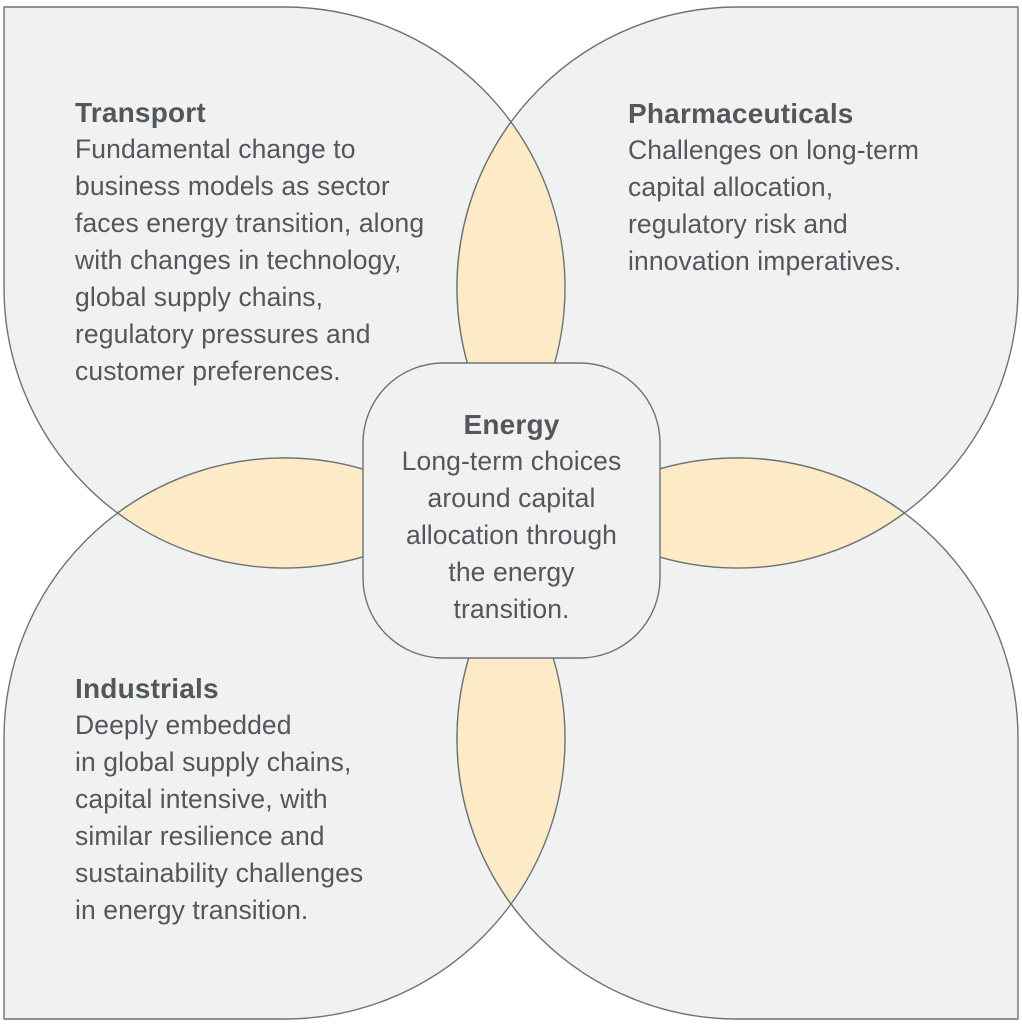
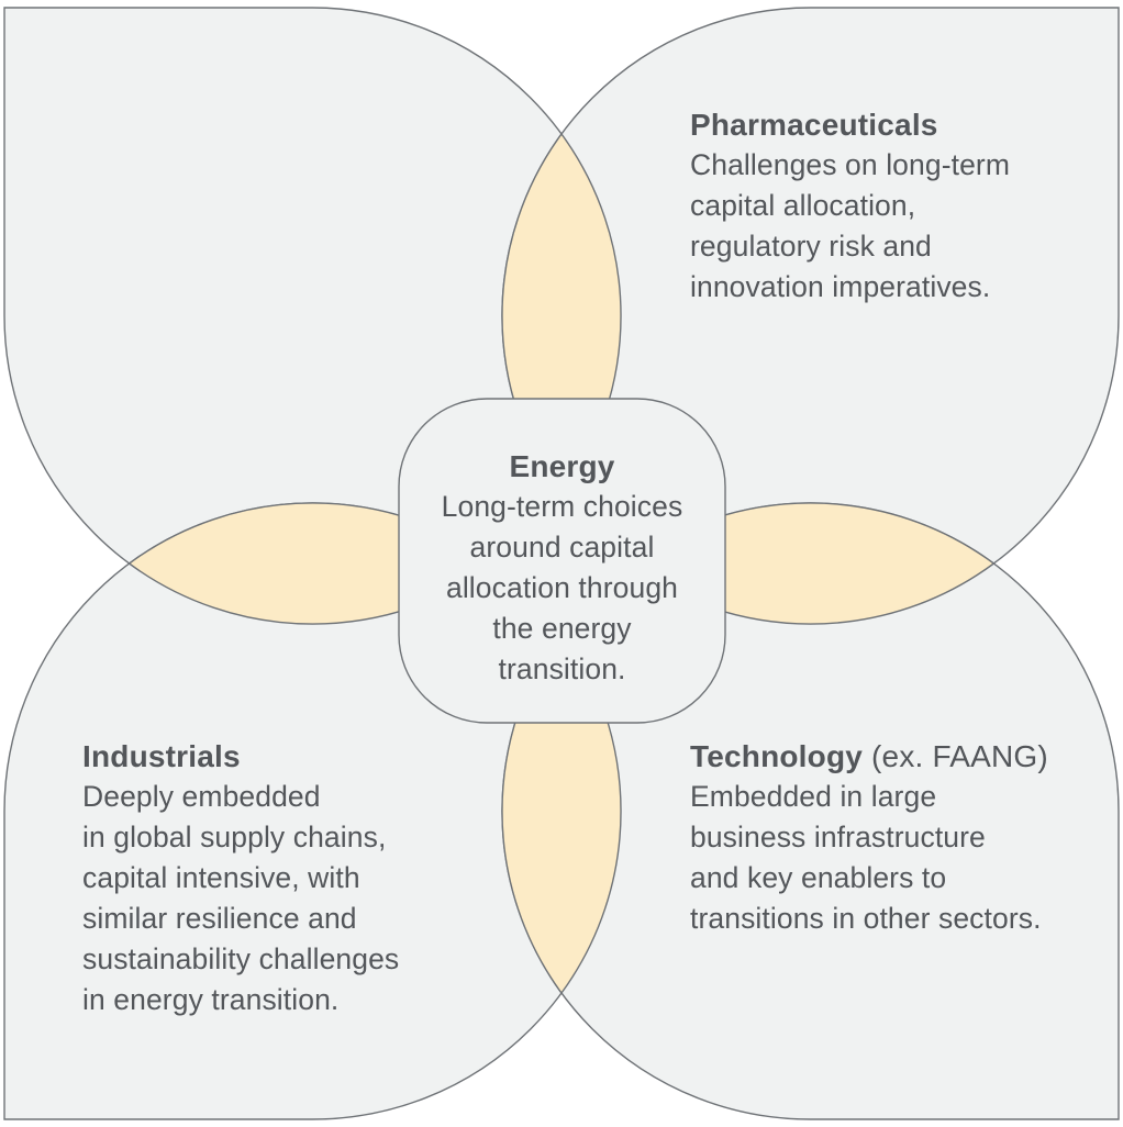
- Transport
- Fundamental change to
- business models as sector
- faces energy transition, along
- with changes in technology,
- global supply chains,
- regulatory pressures and
- customer preferences.
  Pharmaceuticals
  Challenges on long-term
  capital allocation,
  regulatory risk and
  innovation imperatives.
  Energy
  Long-term choices
  around capital
  allocation through
  the energy
  transition.
  Industrials
  Deeply embedded
  in global supply chains,
  capital intensive, with
  similar resilience and
  sustainability challenges
  in energy transition.
+ Technology (ex. FAANG)
+ Embedded in large
+ business infrastructure
+ and key enablers to
+ transitions in other sectors.
